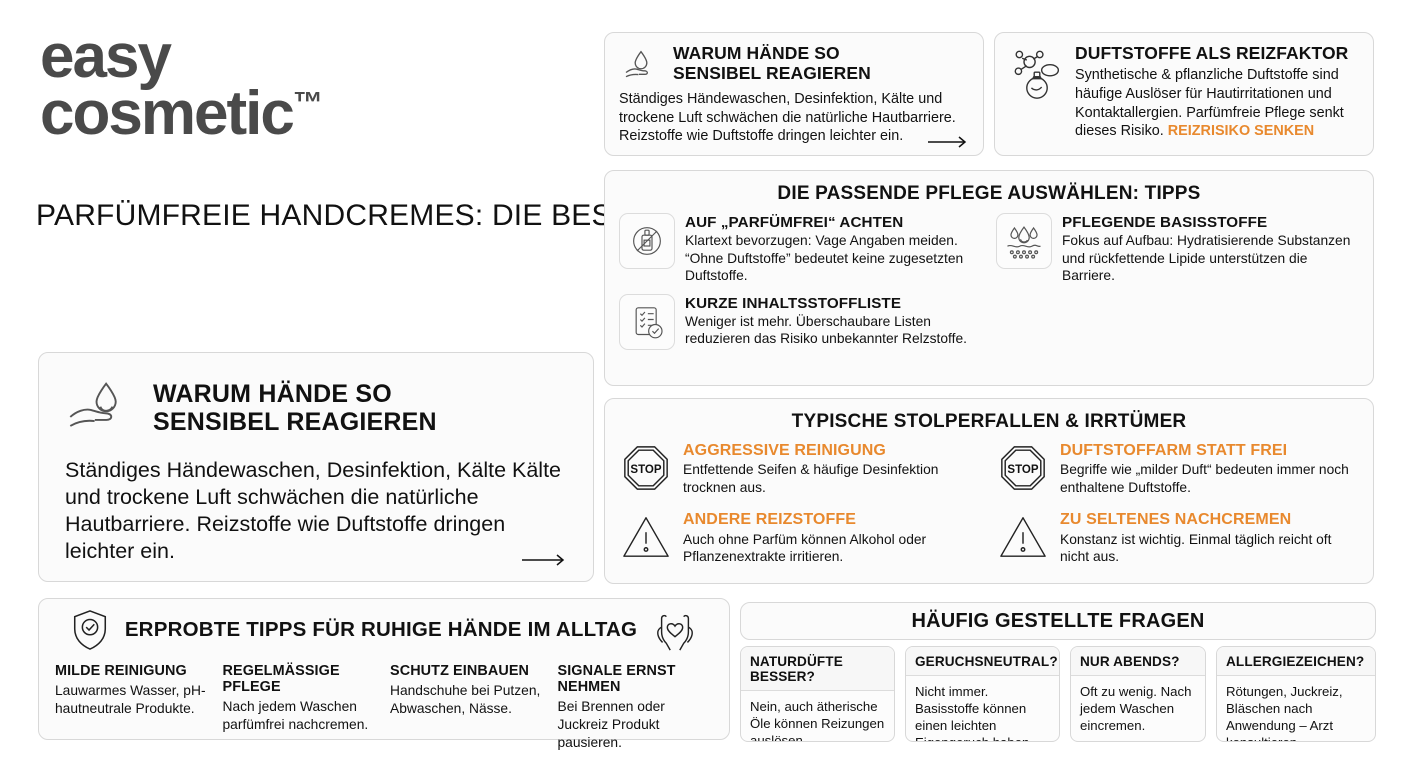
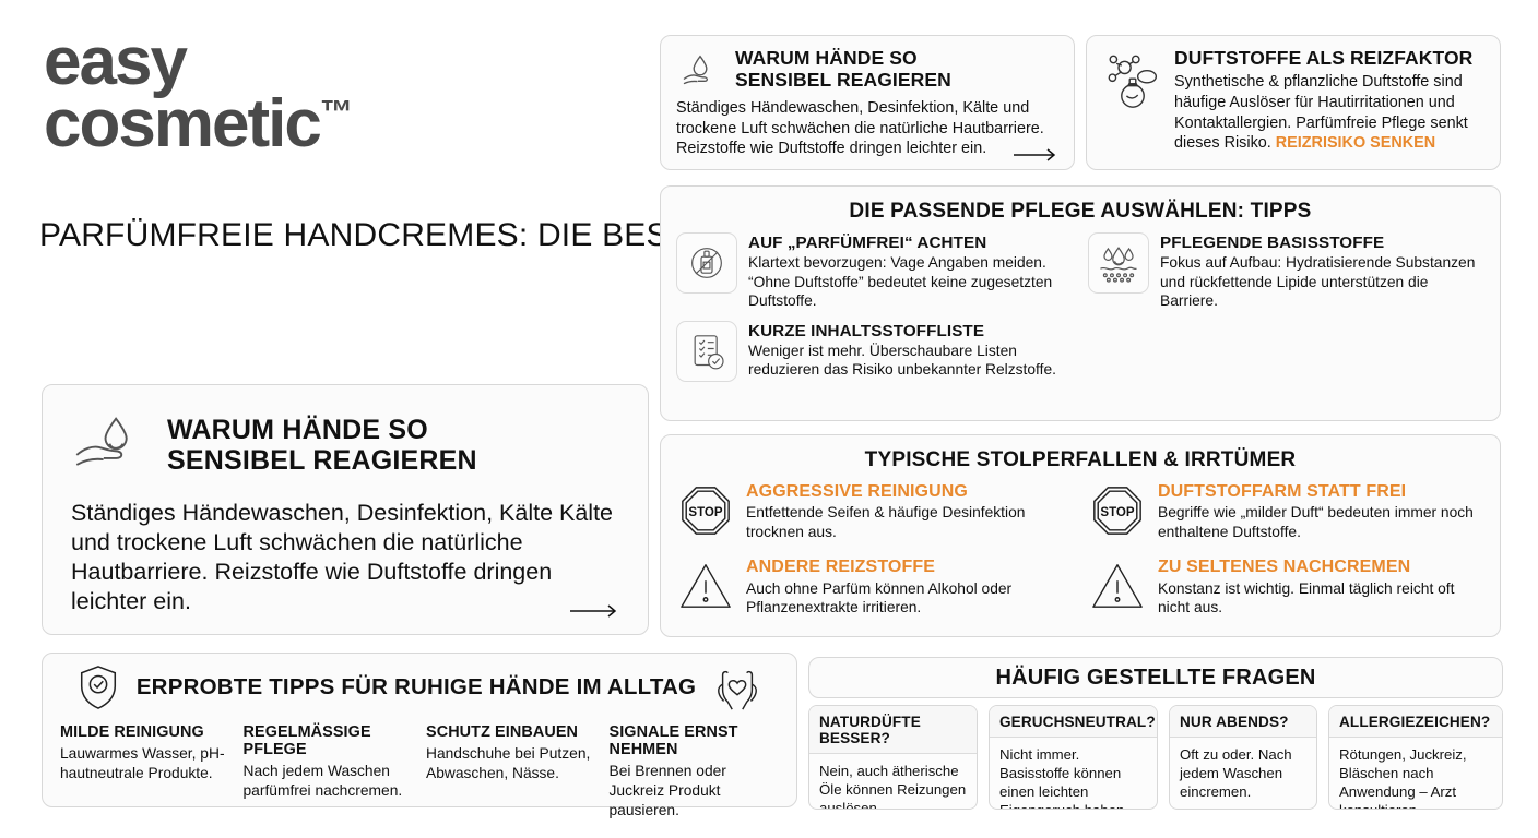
  easy
  cosmetic™
  WARUM HÄNDE SO
  SENSIBEL REAGIEREN
  Ständiges Händewaschen, Desinfektion, Kälte und trockene Luft schwächen die natürliche Hautbarriere. Reizstoffe wie Duftstoffe dringen leichter ein.
  DUFTSTOFFE ALS REIZFAKTOR
  Synthetische & pflanzliche Duftstoffe sind häufige Auslöser für Hautirritationen und Kontaktallergien. Parfümfreie Pflege senkt dieses Risiko. REIZRISIKO SENKEN
  DIE PASSENDE PFLEGE AUSWÄHLEN: TIPPS
  AUF „PARFÜMFREI“ ACHTEN
  Klartext bevorzugen: Vage Angaben meiden. “Ohne Duftstoffe” bedeutet keine zugesetzten Duftstoffe.
  PFLEGENDE BASISSTOFFE
  Fokus auf Aufbau: Hydratisierende Substanzen und rückfettende Lipide unterstützen die Barriere.
  KURZE INHALTSSTOFFLISTE
  Weniger ist mehr. Überschaubare Listen reduzieren das Risiko unbekannter Relzstoffe.
  TYPISCHE STOLPERFALLEN & IRRTÜMER
  STOP
  AGGRESSIVE REINIGUNG
  Entfettende Seifen & häufige Desinfektion trocknen aus.
  STOP
  DUFTSTOFFARM STATT FREI
  Begriffe wie „milder Duft“ bedeuten immer noch enthaltene Duftstoffe.
  ANDERE REIZSTOFFE
  Auch ohne Parfüm können Alkohol oder Pflanzenextrakte irritieren.
  ZU SELTENES NACHCREMEN
  Konstanz ist wichtig. Einmal täglich reicht oft nicht aus.
  WARUM HÄNDE SO
  SENSIBEL REAGIEREN
  Ständiges Händewaschen, Desinfektion, Kälte Kälte und trockene Luft schwächen die natürliche Hautbarriere. Reizstoffe wie Duftstoffe dringen leichter ein.
  ERPROBTE TIPPS FÜR RUHIGE HÄNDE IM ALLTAG
  MILDE REINIGUNG
  Lauwarmes Wasser, pH-hautneutrale Produkte.
  REGELMÄSSIGE PFLEGE
  Nach jedem Waschen parfümfrei nachcremen.
  SCHUTZ EINBAUEN
  Handschuhe bei Putzen, Abwaschen, Nässe.
  SIGNALE ERNST NEHMEN
  Bei Brennen oder Juckreiz Produkt pausieren.
  HÄUFIG GESTELLTE FRAGEN
  NATURDÜFTE BESSER?
  Nein, auch ätherische Öle können Reizungen auslösen.
  GERUCHSNEUTRAL?
  Nicht immer. Basisstoffe können einen leichten
  NUR ABENDS?
- Oft zu wenig. Nach jedem Waschen eincremen.
+ Oft zu oder. Nach jedem Waschen eincremen.
  ALLERGIEZEICHEN?
  Rötungen, Juckreiz, Bläschen nach Anwendung – Arzt
